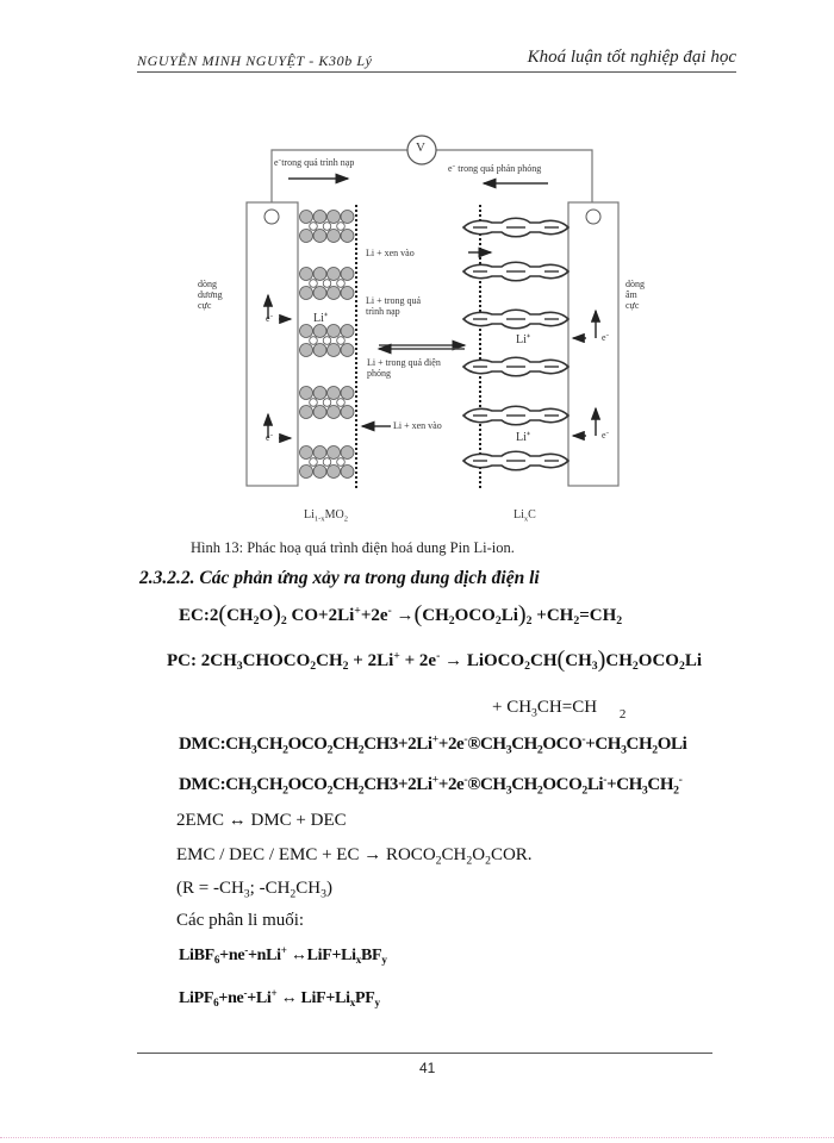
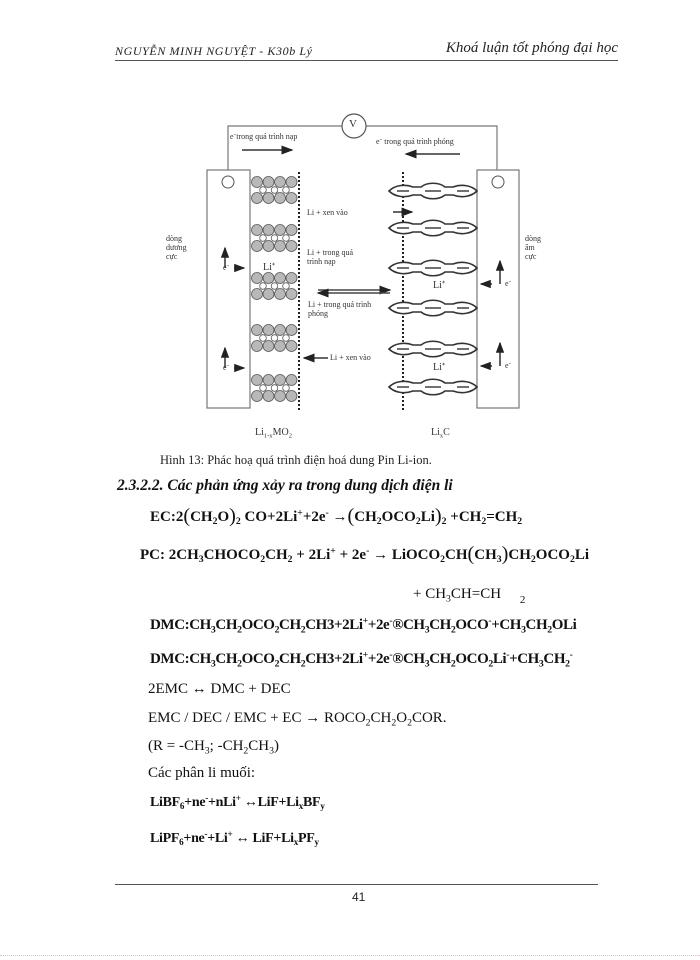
  NGUYỄN MINH NGUYỆT - K30b Lý
- Khoá luận tốt nghiệp đại học
+ Khoá luận tốt phóng đại học
  V
  e⁻trong quá trình nạp
- e⁻ trong quá phản phóng
+ e⁻ trong quá trình phóng
  dòng
  dương
  cực
  dòng
  âm
  cực
  Li + xen vào
  Li + trong quá
  trình nạp
- Li + trong quá điện
+ Li + trong quá trình
  phóng
  Li + xen vào
  Li⁺
  Li⁺
  Li⁺
  e⁻
  e⁻
  e⁻
  e⁻
  Li C
  Hình 13: Phác hoạ quá trình điện hoá dung Pin Li-ion.
  2.3.2.2. Các phản ứng xảy ra trong dung dịch điện li
  EC:2(CH2O)2 CO+2Li++2e- →(CH2OCO2Li)2 +CH2=CH2
  PC: 2CH3CHOCO2CH2 + 2Li+ + 2e- → LiOCO2CH(CH3)CH2OCO2Li
  + CH3CH=CH 2
  DMC:CH3CH2OCO2CH2CH3+2Li++2e-®CH3CH2OCO-+CH3CH2OLi
  DMC:CH3CH2OCO2CH2CH3+2Li++2e-®CH3CH2OCO2Li-+CH3CH2-
  2EMC ↔ DMC + DEC
  EMC / DEC / EMC + EC → ROCO2CH2O2COR.
  (R = -CH3; -CH2CH3)
  Các phân li muối:
  LiBF6+ne-+nLi+ ↔LiF+LixBFy
  LiPF6+ne-+Li+ ↔ LiF+LixPFy
  41
